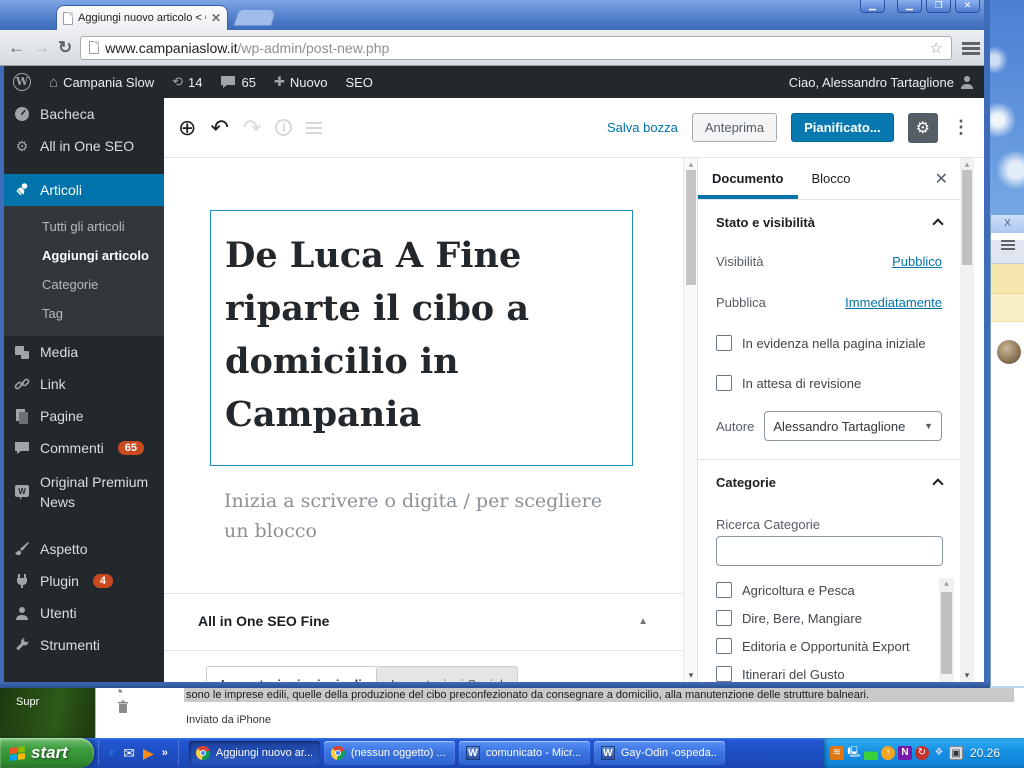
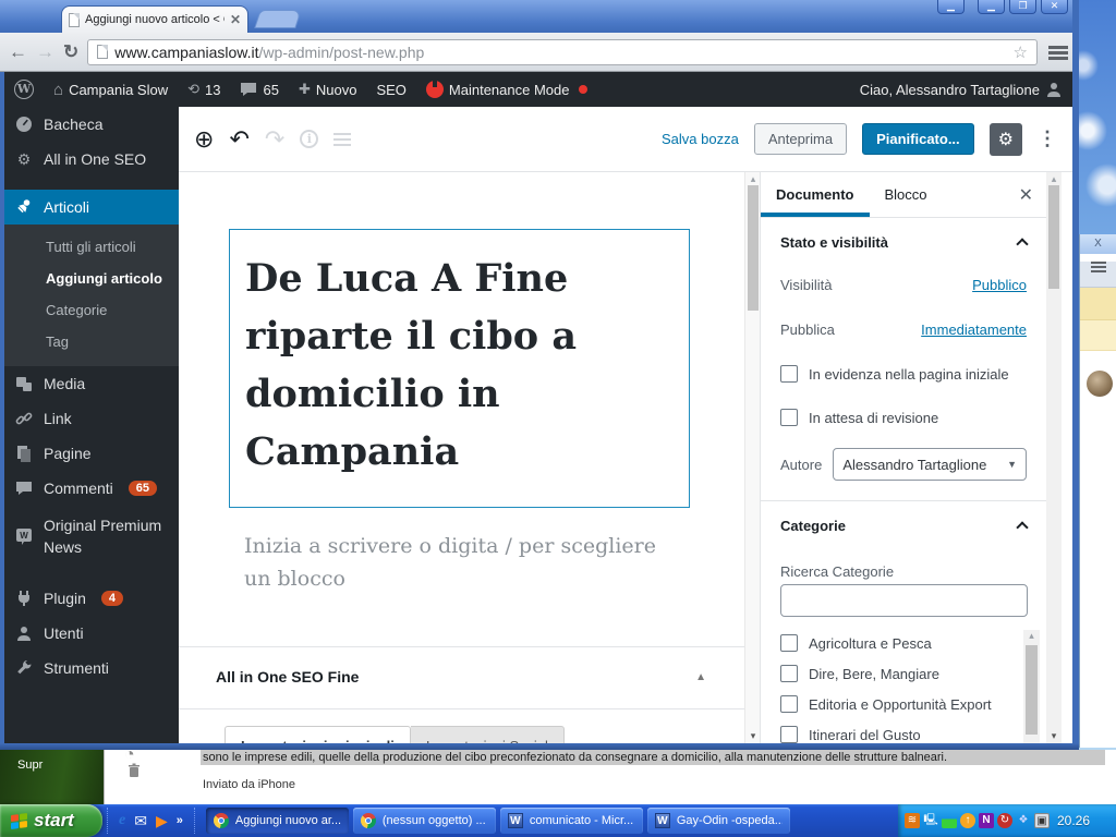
  X
  Aggiungi nuovo articolo <
  ✕
  ▁
  ▁
  ❐
  ✕
  ←
  →
  ↻
  www.campaniaslow.it/wp-admin/post-new.php
  ☆
  W
  ⌂
  Campania Slow
  ⟲
- 14
+ 13
  65
  ✚
  Nuovo
  SEO
+ Maintenance Mode
  Ciao, Alessandro Tartaglione
  Bacheca
  ⚙
  All in One SEO
  Articoli
  Tutti gli articoli
  Aggiungi articolo
  Categorie
  Tag
  Media
  Link
  Pagine
  Commenti
  65
  W
  Original Premium News
- Aspetto
  Plugin
  4
  Utenti
  Strumenti
  ⊕
  ↶
  ↷
  i
  Salva bozza
  Anteprima
  Pianificato...
  ⚙
  ⋮
  De Luca A Fine riparte il cibo a domicilio in Campania
  Inizia a scrivere o digita / per scegliere un blocco
  All in One SEO Fine
  ▲
  ▴
  ▾
  Documento
  Blocco
  ✕
  Stato e visibilità
  Visibilità
  Pubblico
  Pubblica
  Immediatamente
  In evidenza nella pagina iniziale
  In attesa di revisione
  Autore
  Alessandro Tartaglione
  ▼
  Categorie
  Ricerca Categorie
  Agricoltura e Pesca
  Dire, Bere, Mangiare
  Editoria e Opportunità Export
  Itinerari del Gusto
  ▴
  ▴
  ▾
  Supr
  ◔
  sono le imprese edili, quelle della produzione del cibo preconfezionato da consegnare a domicilio, alla manutenzione delle strutture balneari.
  Inviato da iPhone
  start
  e
  ✉
  ▶
  »
  Aggiungi nuovo ar...
  (nessun oggetto) ...
  W
  comunicato - Micr...
  W
  Gay-Odin -ospeda..
  ≋
  🖳
  ↑
  N
  ↻
  ❖
  ▣
  20.26
